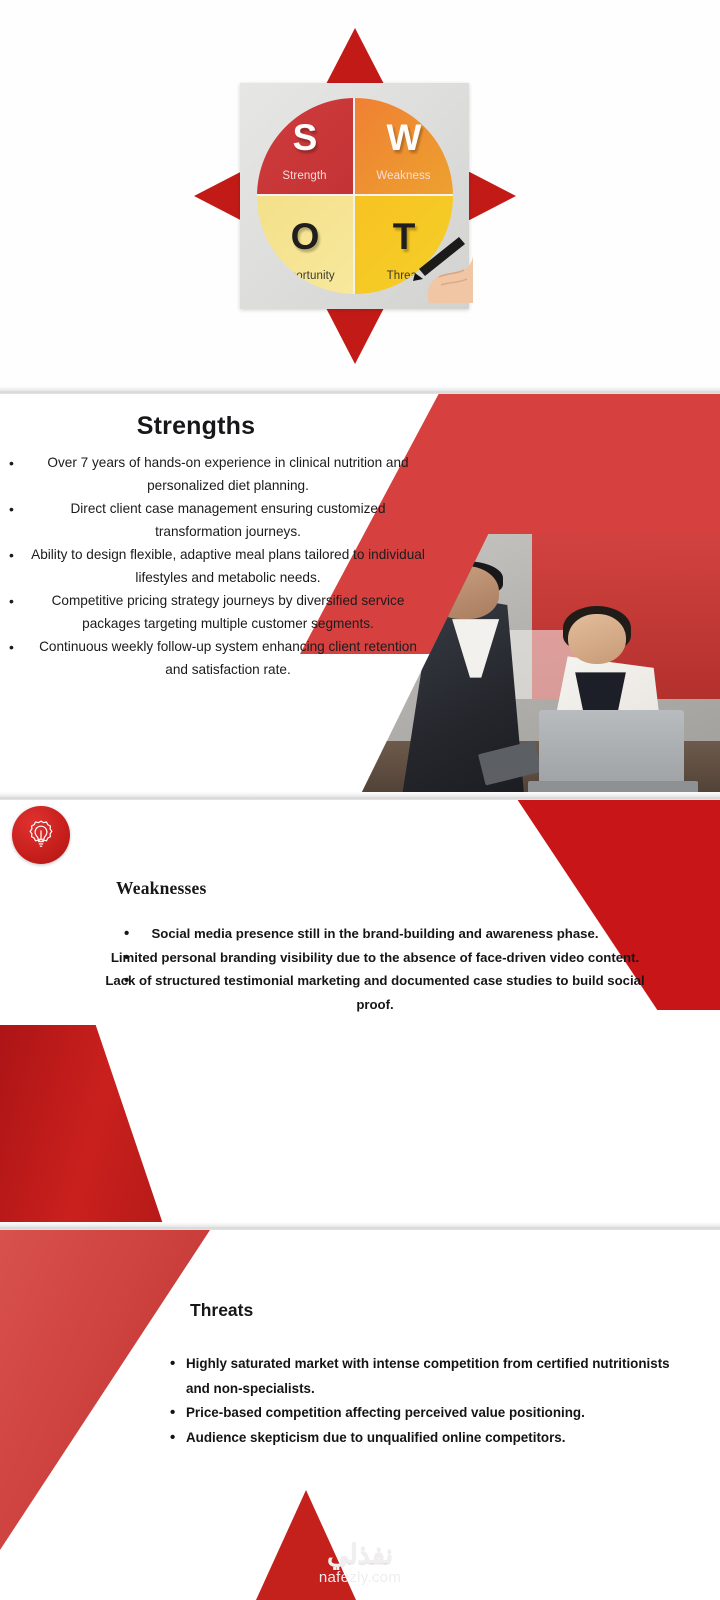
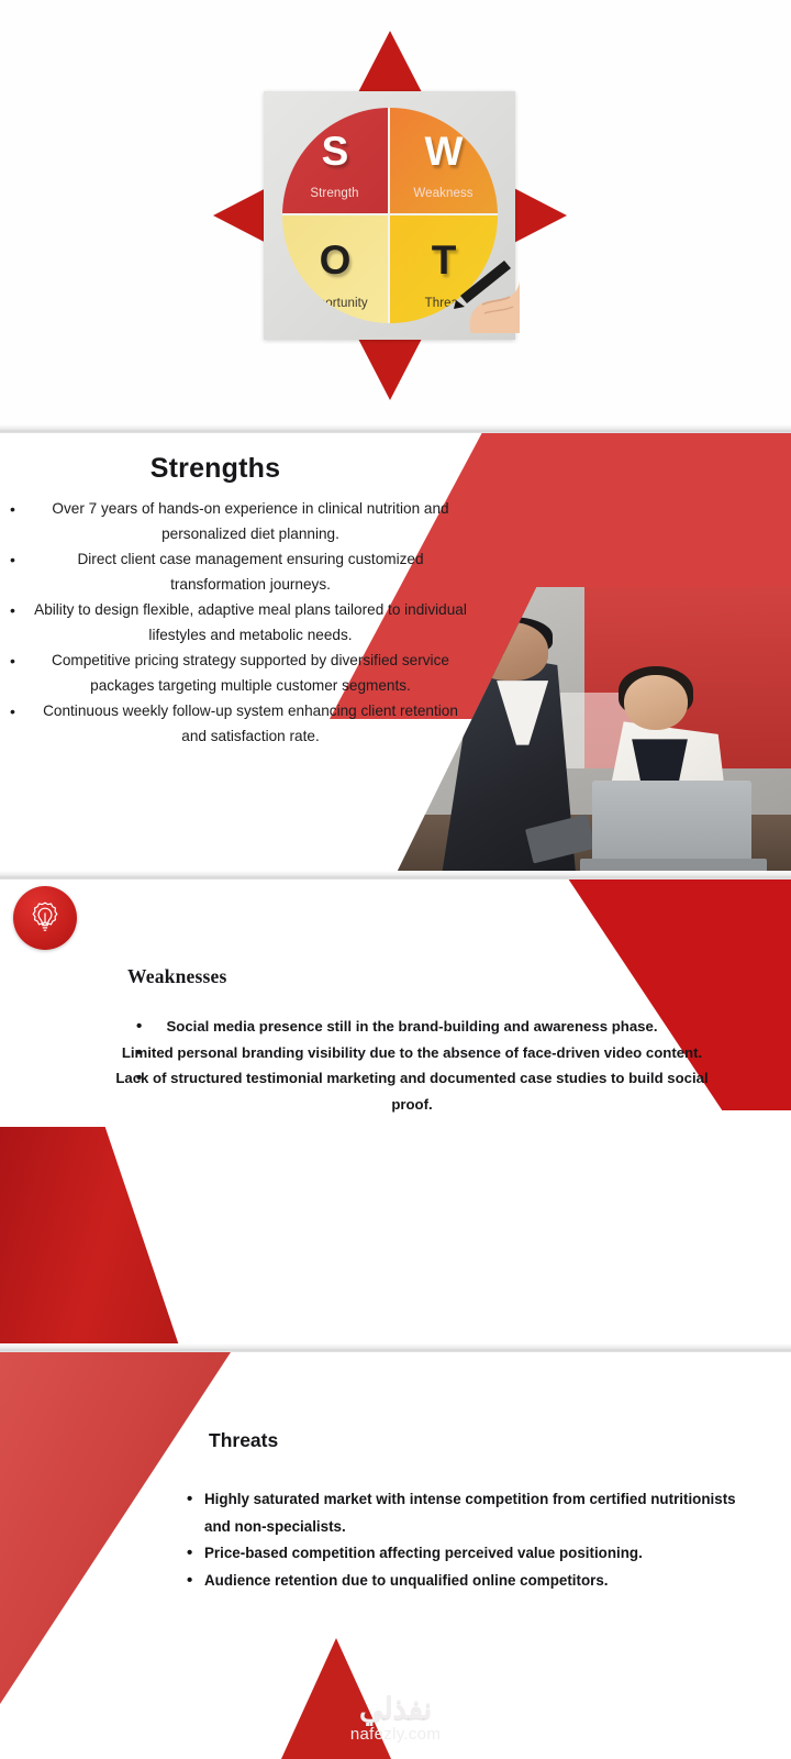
  S
  Strength
  W
  Weakness
  O
  Opportunity
  T
  Threa
  Strengths
  Over 7 years of hands-on experience in clinical nutrition and personalized diet planning.
  Direct client case management ensuring customized transformation journeys.
  Ability to design flexible, adaptive meal plans tailored to individual lifestyles and metabolic needs.
- Competitive pricing strategy journeys by diversified service packages targeting multiple customer segments.
+ Competitive pricing strategy supported by diversified service packages targeting multiple customer segments.
  Continuous weekly follow-up system enhancing client retention and satisfaction rate.
  Weaknesses
  Social media presence still in the brand-building and awareness phase.
  Limited personal branding visibility due to the absence of face-driven video content.
  Lack of structured testimonial marketing and documented case studies to build social proof.
  Threats
  Highly saturated market with intense competition from certified nutritionists and non-specialists.
  Price-based competition affecting perceived value positioning.
- Audience skepticism due to unqualified online competitors.
+ Audience retention due to unqualified online competitors.
  نفذلي
  nafezly.com
